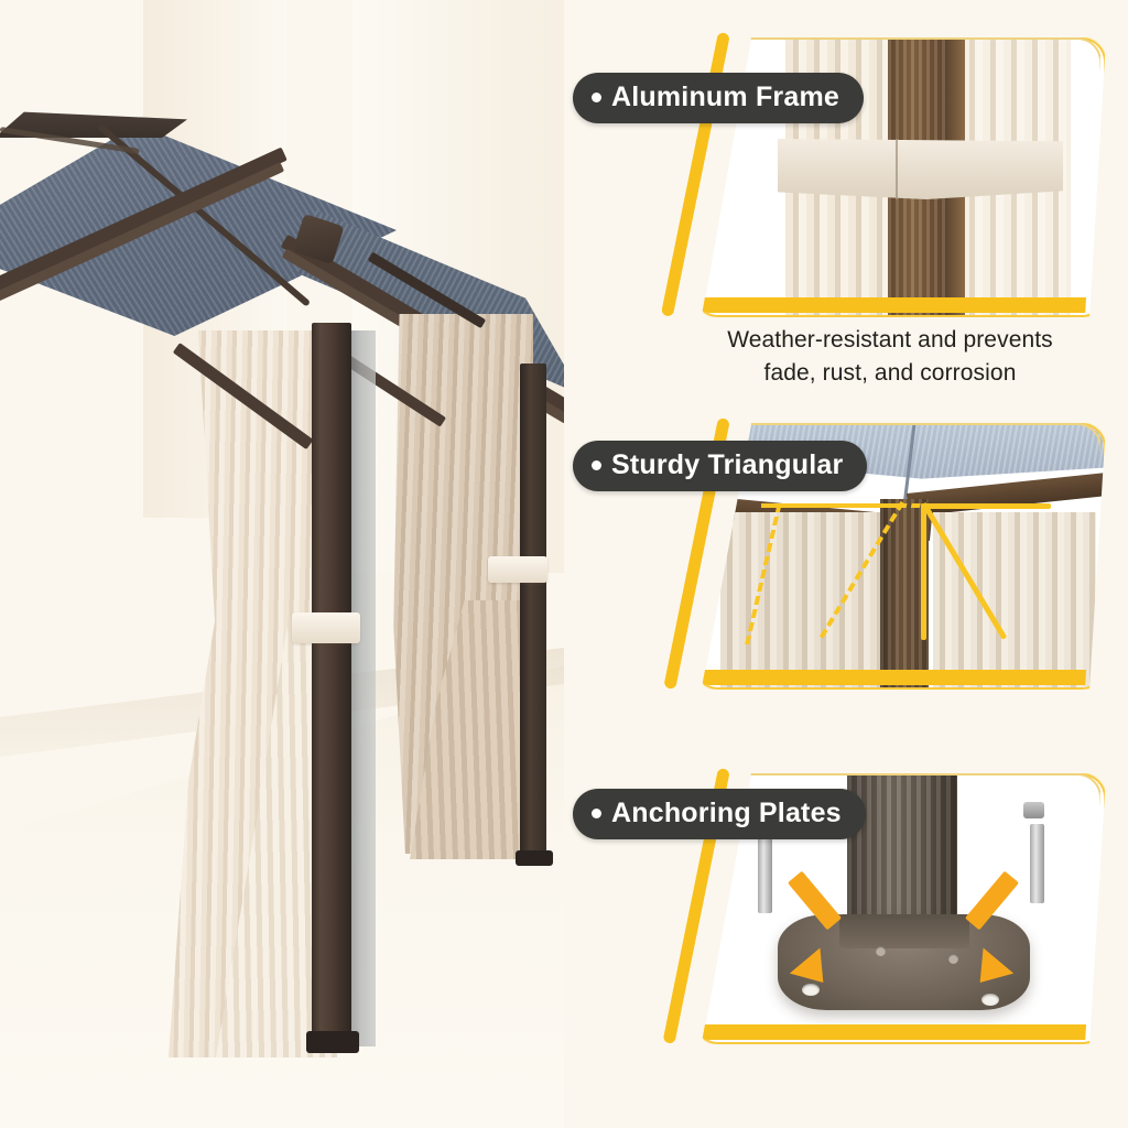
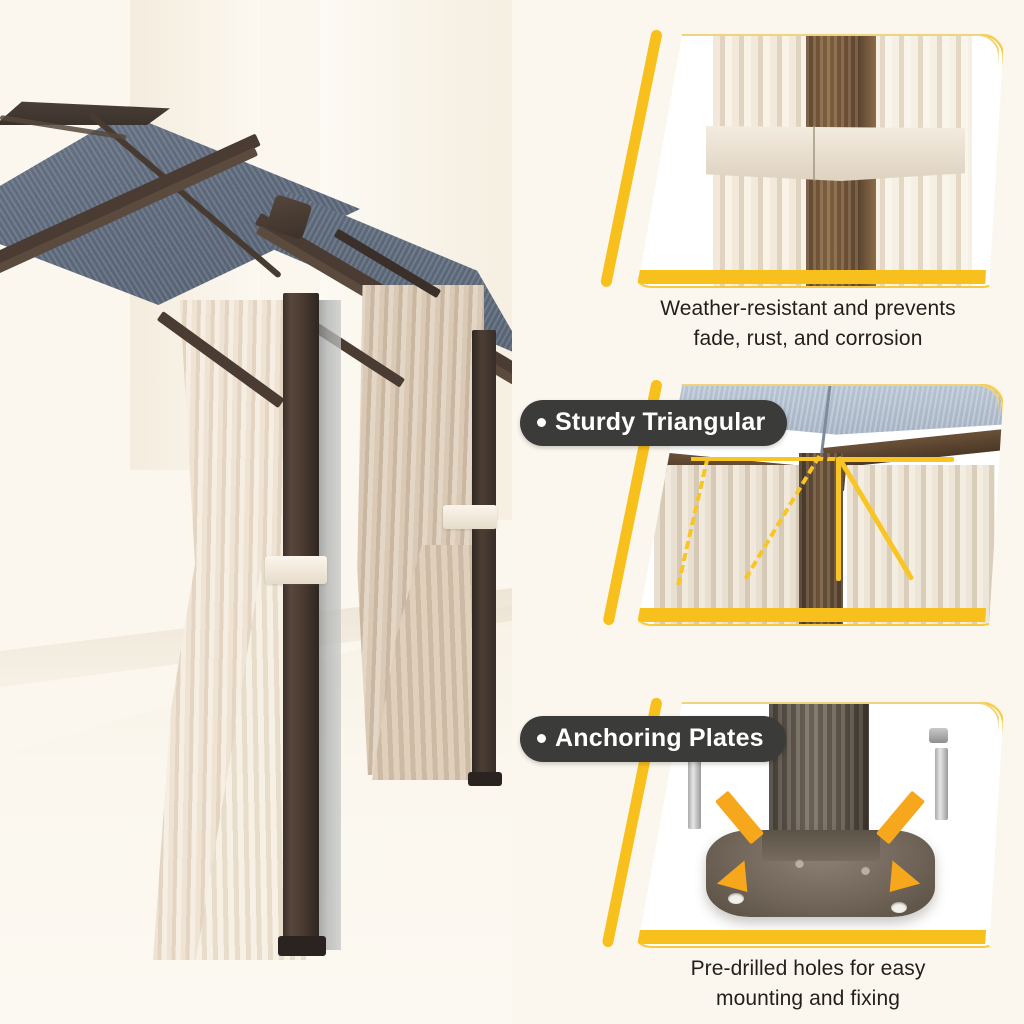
- Aluminum Frame
  Weather-resistant and prevents
  fade, rust, and corrosion
  Sturdy Triangular
  Anchoring Plates
+ Pre-drilled holes for easy
+ mounting and fixing
